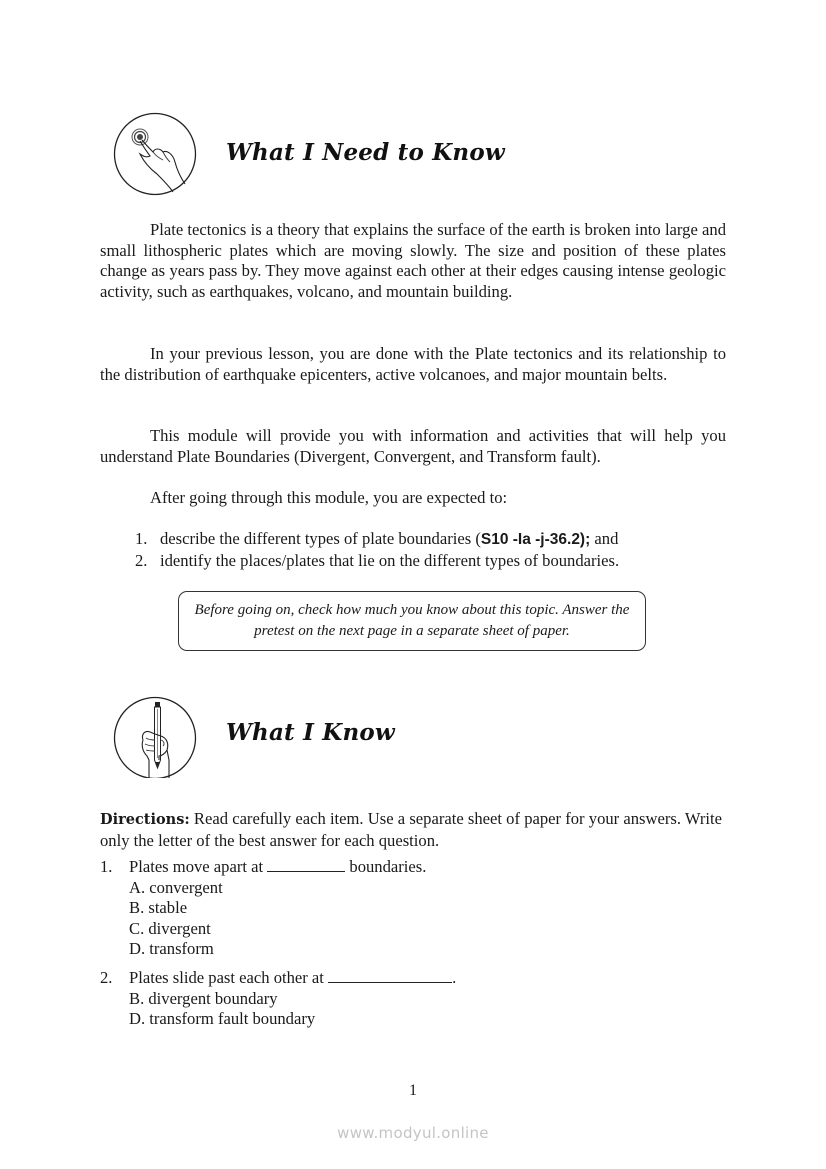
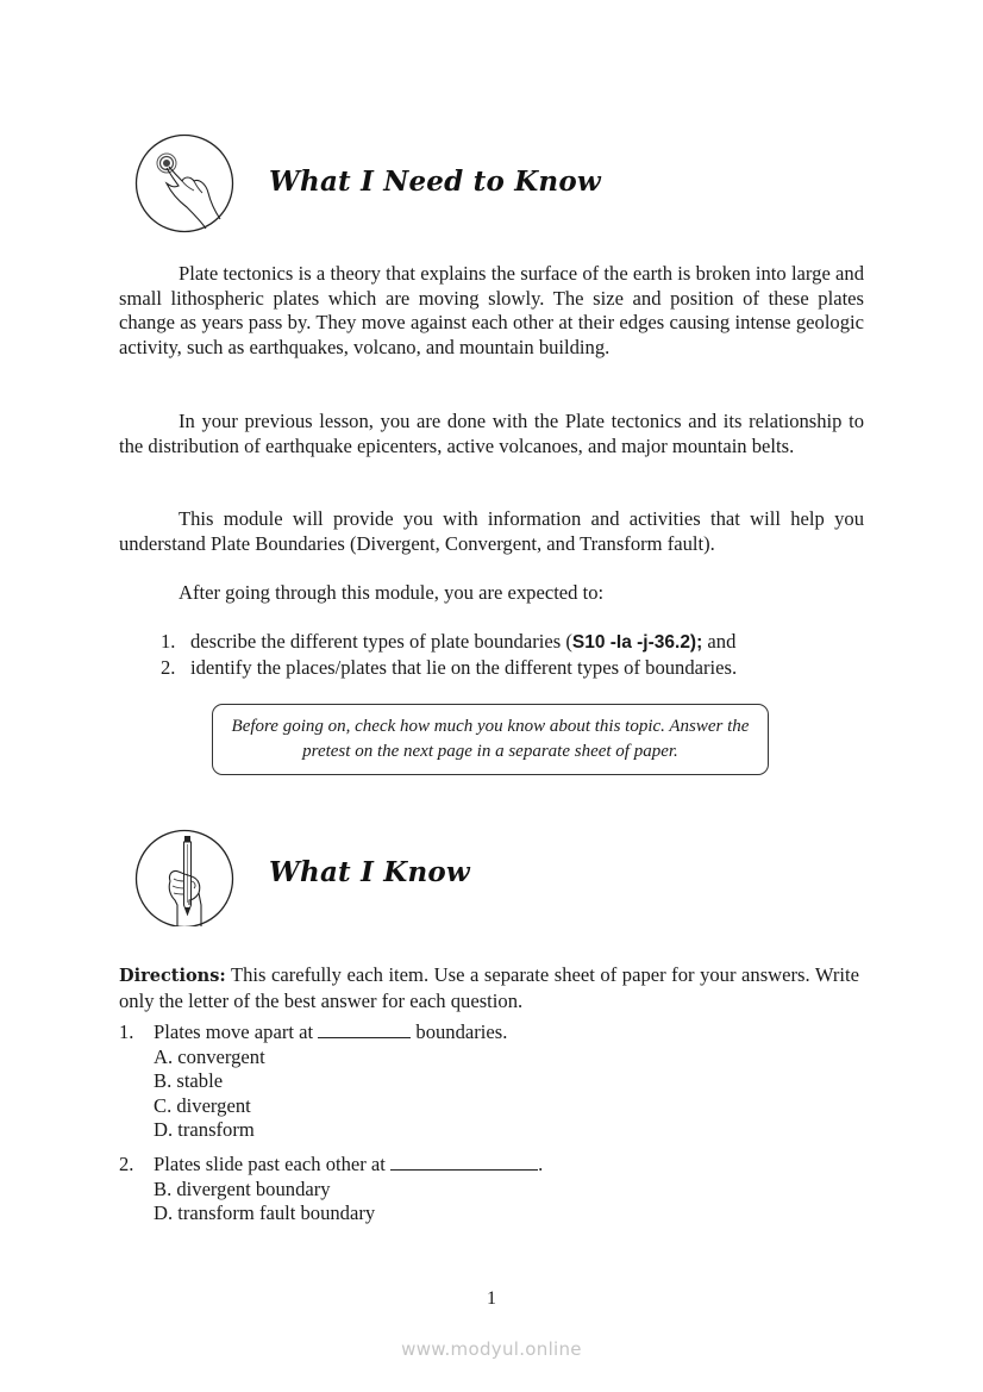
  What I Need to Know
  Plate tectonics is a theory that explains the surface of the earth is broken into large and small lithospheric plates which are moving slowly. The size and position of these plates change as years pass by. They move against each other at their edges causing intense geologic activity, such as earthquakes, volcano, and mountain building.
  In your previous lesson, you are done with the Plate tectonics and its relationship to the distribution of earthquake epicenters, active volcanoes, and major mountain belts.
  This module will provide you with information and activities that will help you understand Plate Boundaries (Divergent, Convergent, and Transform fault).
  After going through this module, you are expected to:
  1.
  describe the different types of plate boundaries (S10 -Ia -j-36.2); and
  2.
  identify the places/plates that lie on the different types of boundaries.
  Before going on, check how much you know about this topic. Answer the pretest on the next page in a separate sheet of paper.
  What I Know
- Directions: Read carefully each item. Use a separate sheet of paper for your answers. Write only the letter of the best answer for each question.
+ Directions: This carefully each item. Use a separate sheet of paper for your answers. Write only the letter of the best answer for each question.
  1.
  Plates move apart at boundaries.
  A. convergent
  B. stable
  C. divergent
  D. transform
  2.
  Plates slide past each other at .
  B. divergent boundary
  D. transform fault boundary
  1
  www.modyul.online
